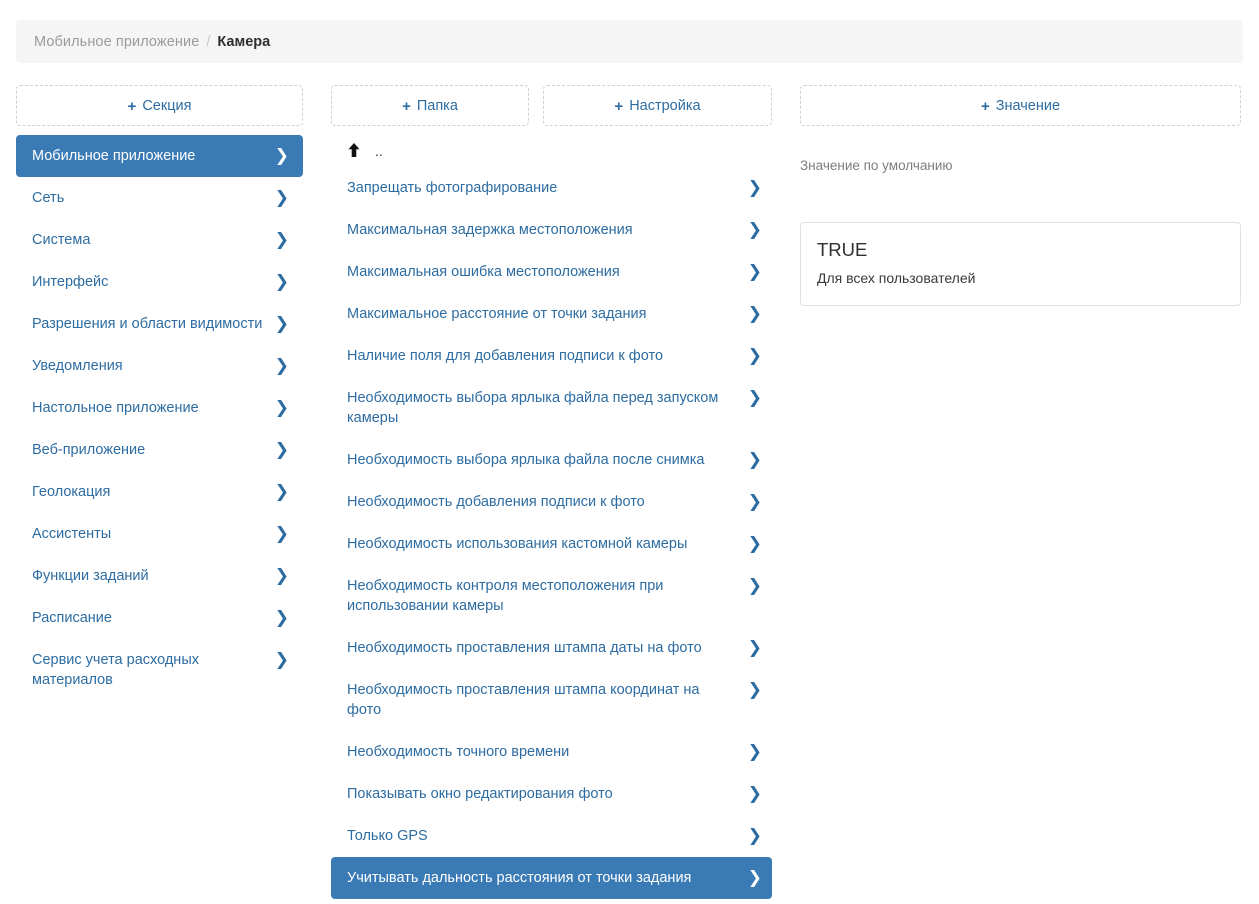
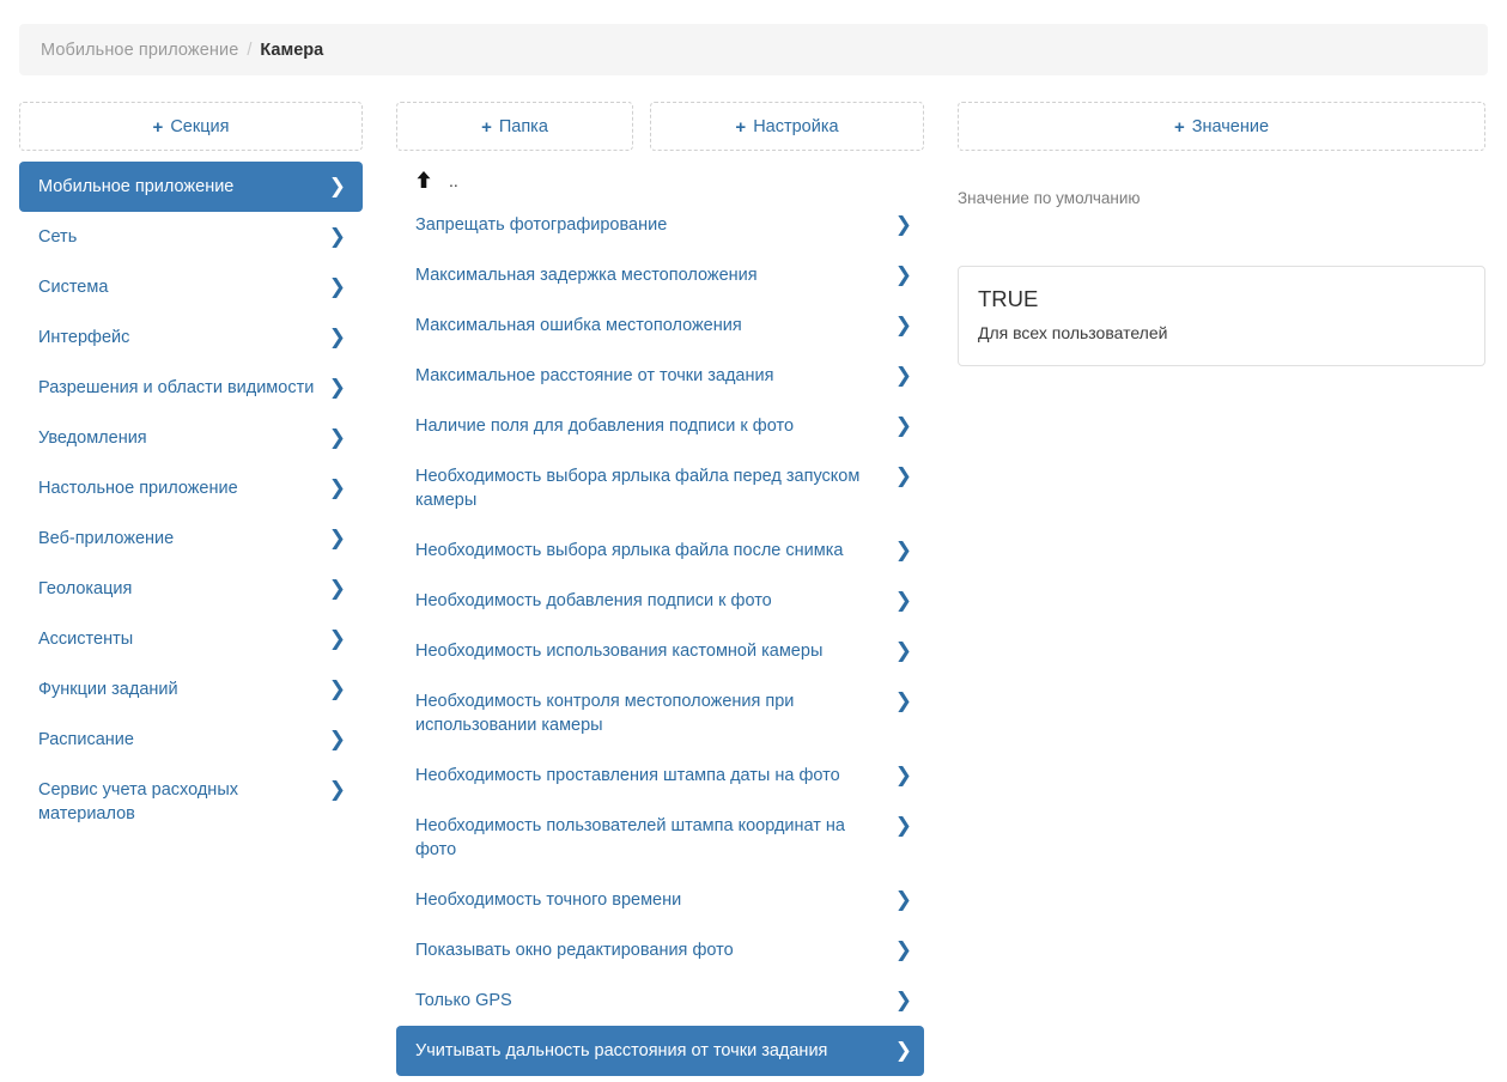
  Мобильное приложение
  /
  Камера
  +
  Секция
  +
  Папка
  +
  Настройка
  +
  Значение
  Мобильное приложение
  ❯
  Сеть
  ❯
  Система
  ❯
  Интерфейс
  ❯
  Разрешения и области видимости
  ❯
  Уведомления
  ❯
  Настольное приложение
  ❯
  Веб-приложение
  ❯
  Геолокация
  ❯
  Ассистенты
  ❯
  Функции заданий
  ❯
  Расписание
  ❯
  Сервис учета расходных материалов
  ❯
  ..
  Запрещать фотографирование
  ❯
  Максимальная задержка местоположения
  ❯
  Максимальная ошибка местоположения
  ❯
  Максимальное расстояние от точки задания
  ❯
  Наличие поля для добавления подписи к фото
  ❯
  Необходимость выбора ярлыка файла перед запуском камеры
  ❯
  Необходимость выбора ярлыка файла после снимка
  ❯
  Необходимость добавления подписи к фото
  ❯
  Необходимость использования кастомной камеры
  ❯
  Необходимость контроля местоположения при использовании камеры
  ❯
  Необходимость проставления штампа даты на фото
  ❯
- Необходимость проставления штампа координат на фото
+ Необходимость пользователей штампа координат на фото
  ❯
  Необходимость точного времени
  ❯
  Показывать окно редактирования фото
  ❯
  Только GPS
  ❯
  Учитывать дальность расстояния от точки задания
  ❯
  Значение по умолчанию
  TRUE
  Для всех пользователей
